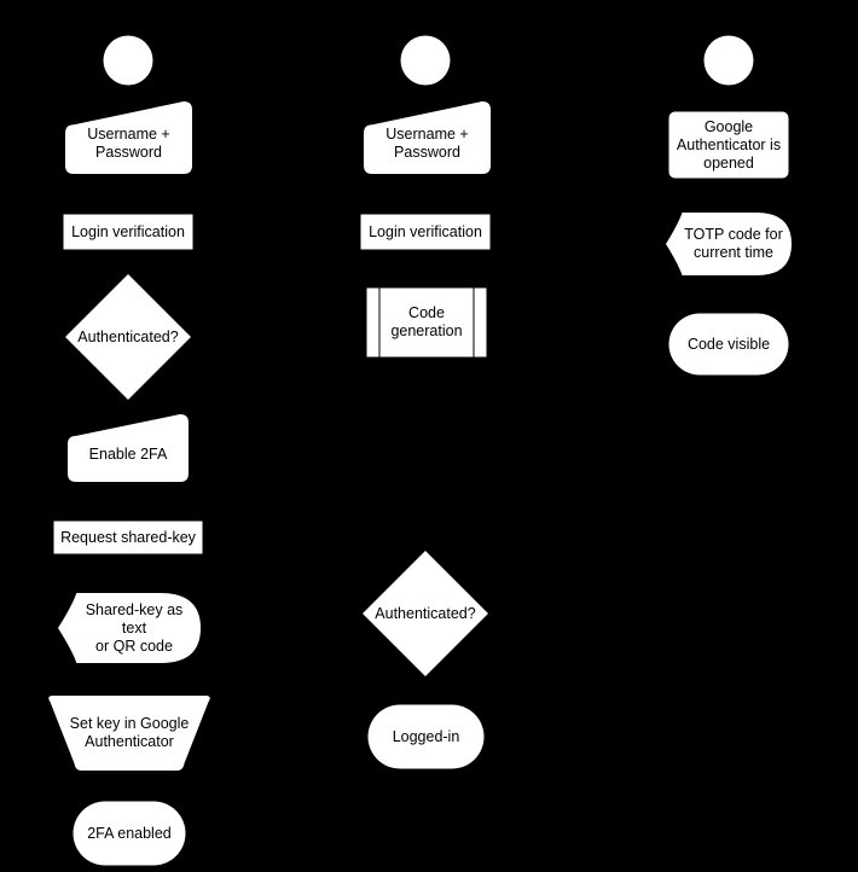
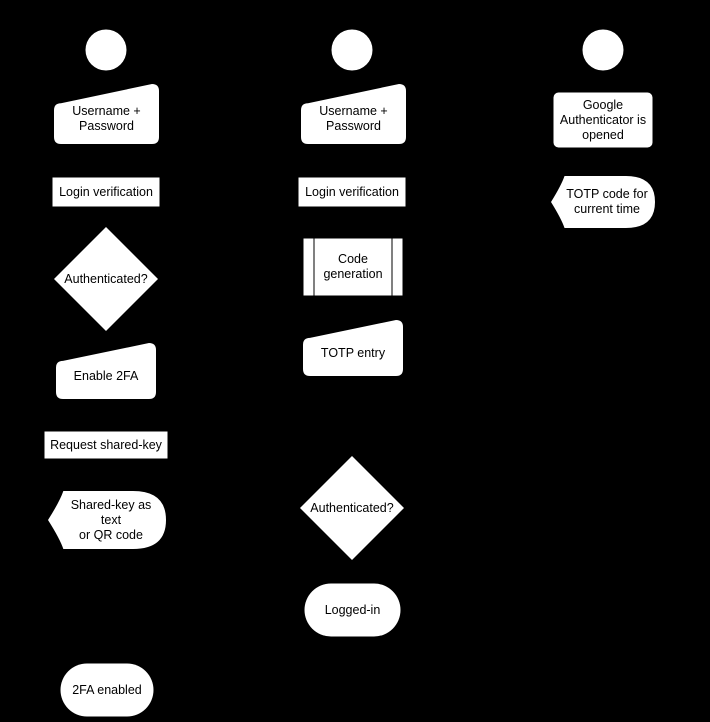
  Username +
  Password
  Login verification
  Authenticated?
  Enable 2FA
  Request shared-key
  Shared-key as text
  or QR code
- Set key in Google
- Authenticator
  2FA enabled
  Username +
  Password
  Login verification
  Code
  generation
+ TOTP entry
  Authenticated?
  Logged-in
  Google
  Authenticator is
  opened
  TOTP code for
  current time
- Code visible
